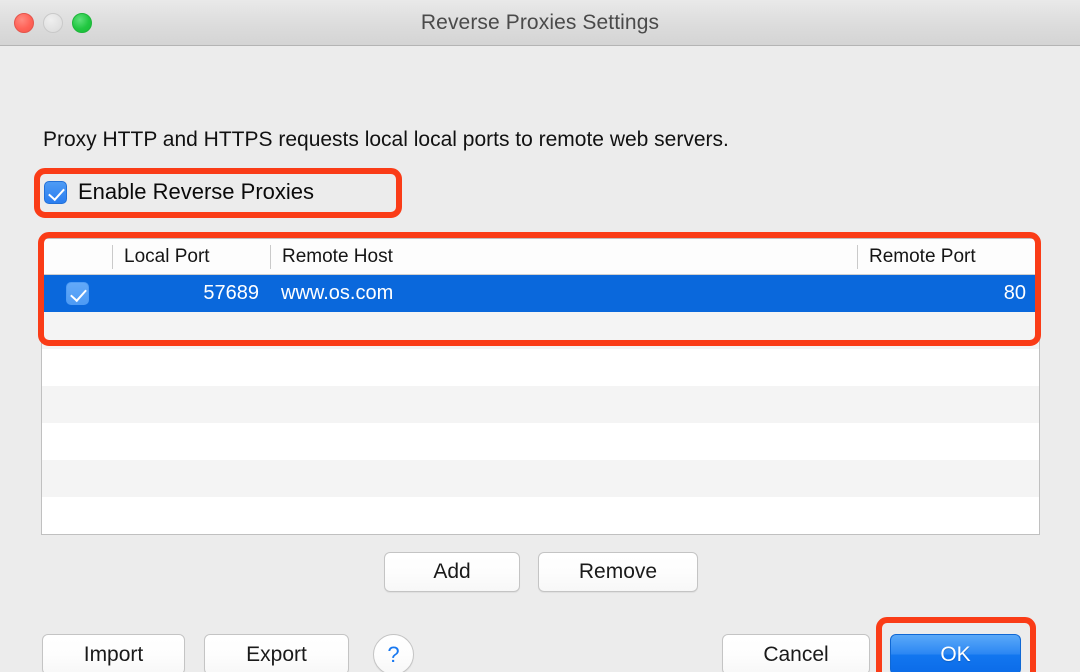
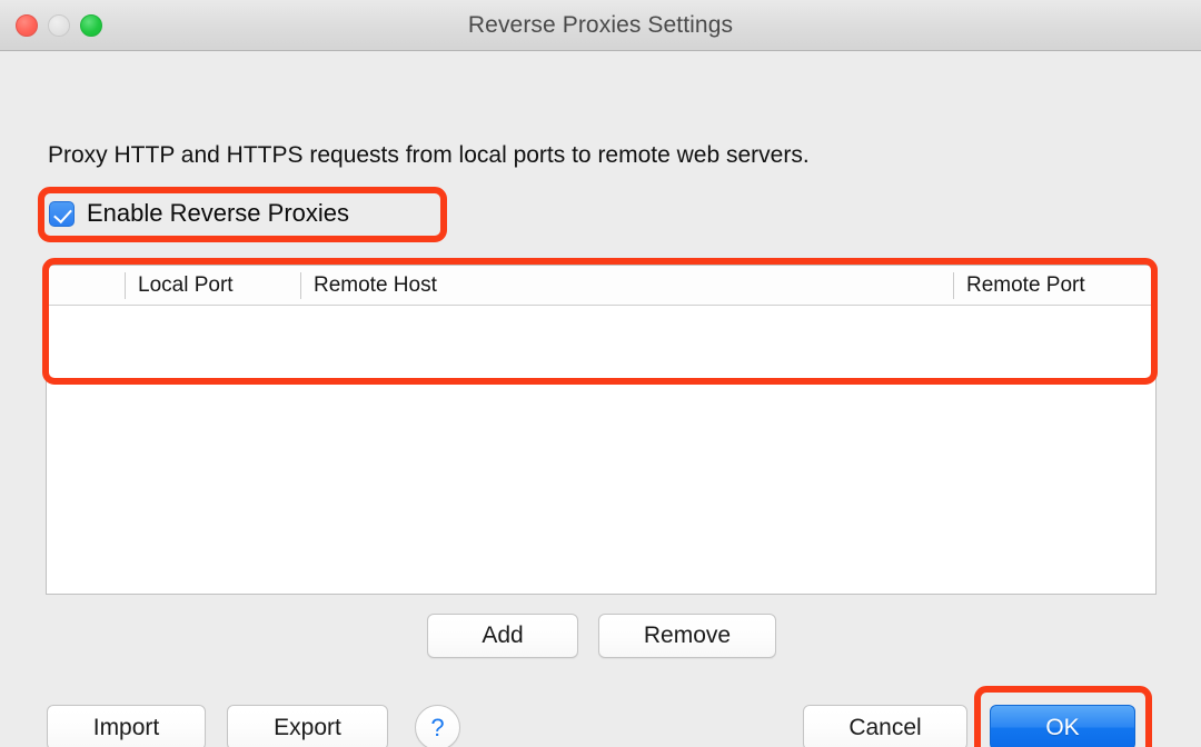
  Reverse Proxies Settings
- Proxy HTTP and HTTPS requests local local ports to remote web servers.
+ Proxy HTTP and HTTPS requests from local ports to remote web servers.
  Enable Reverse Proxies
  Local Port
  Remote Host
  Remote Port
- 57689
- www.os.com
- 80
  Add
  Remove
  Import
  Export
  ?
  Cancel
  OK
